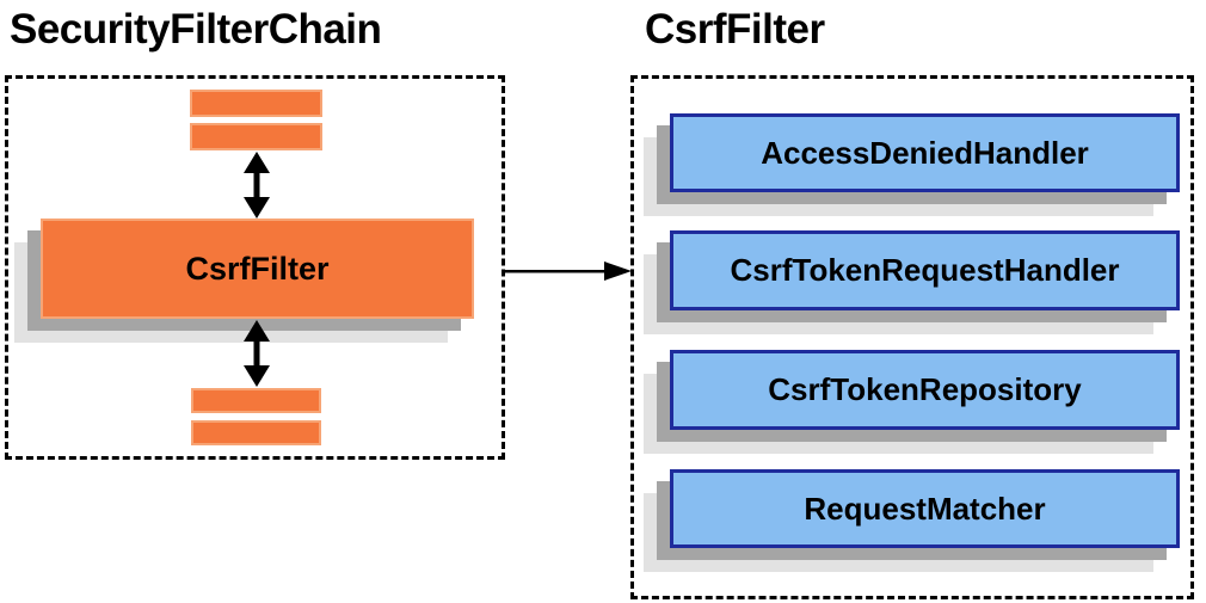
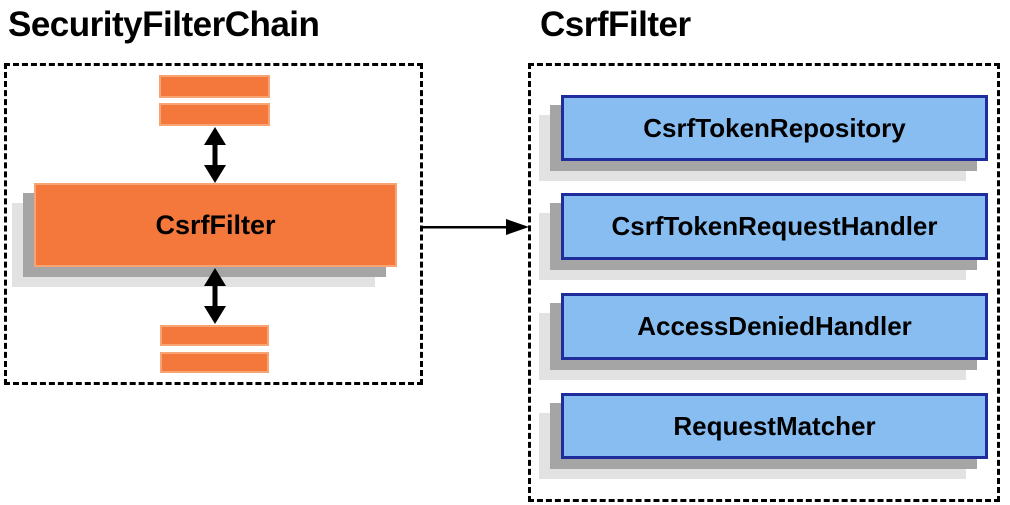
  SecurityFilterChain
  CsrfFilter
  CsrfFilter
- AccessDeniedHandler
+ CsrfTokenRepository
  CsrfTokenRequestHandler
- CsrfTokenRepository
+ AccessDeniedHandler
  RequestMatcher
